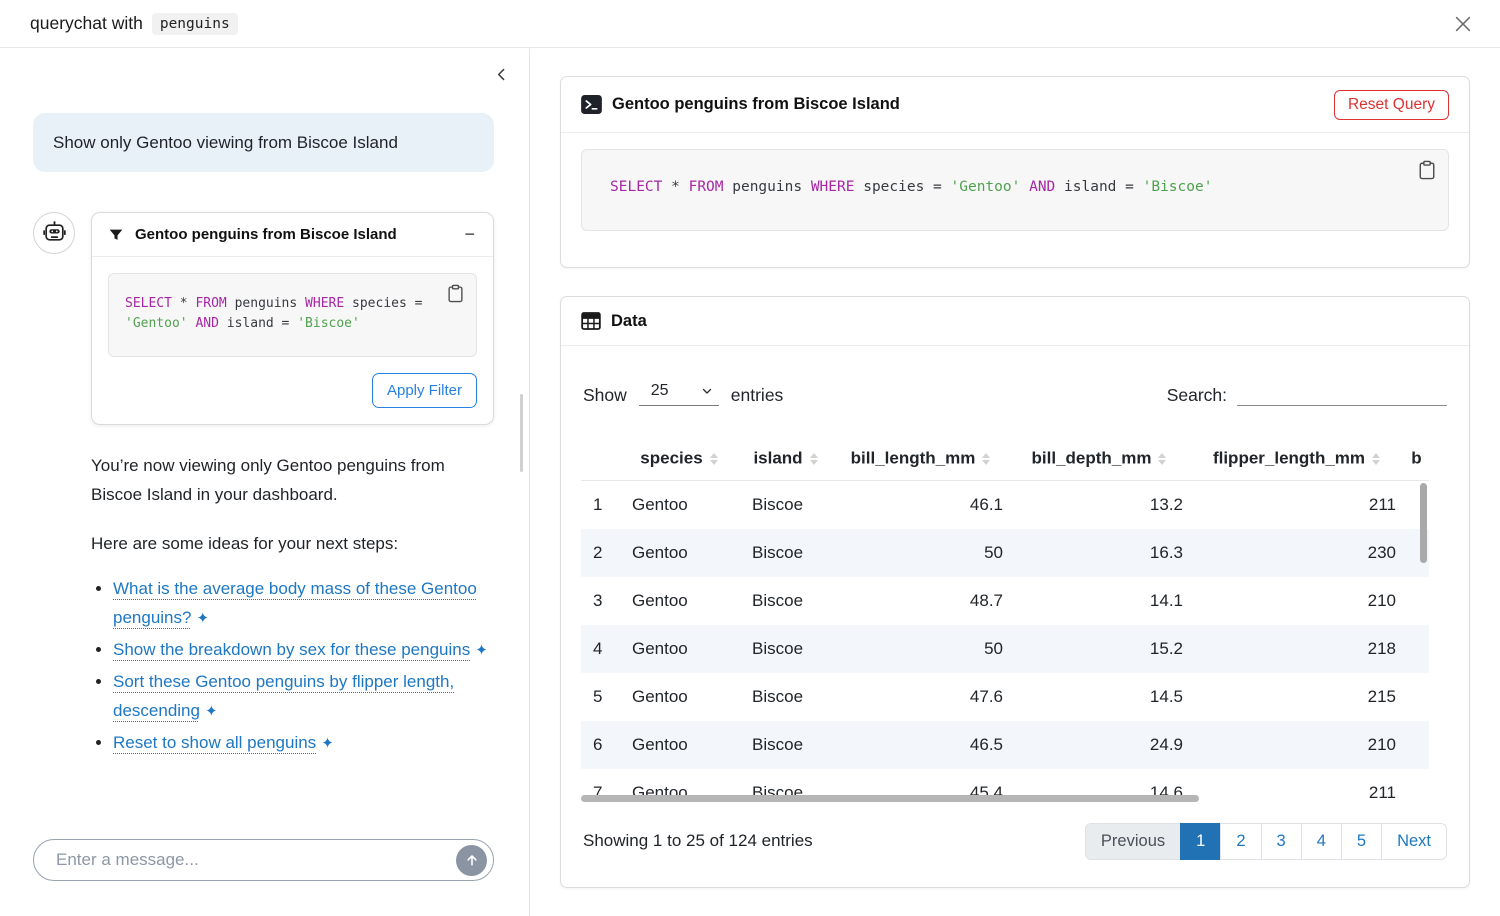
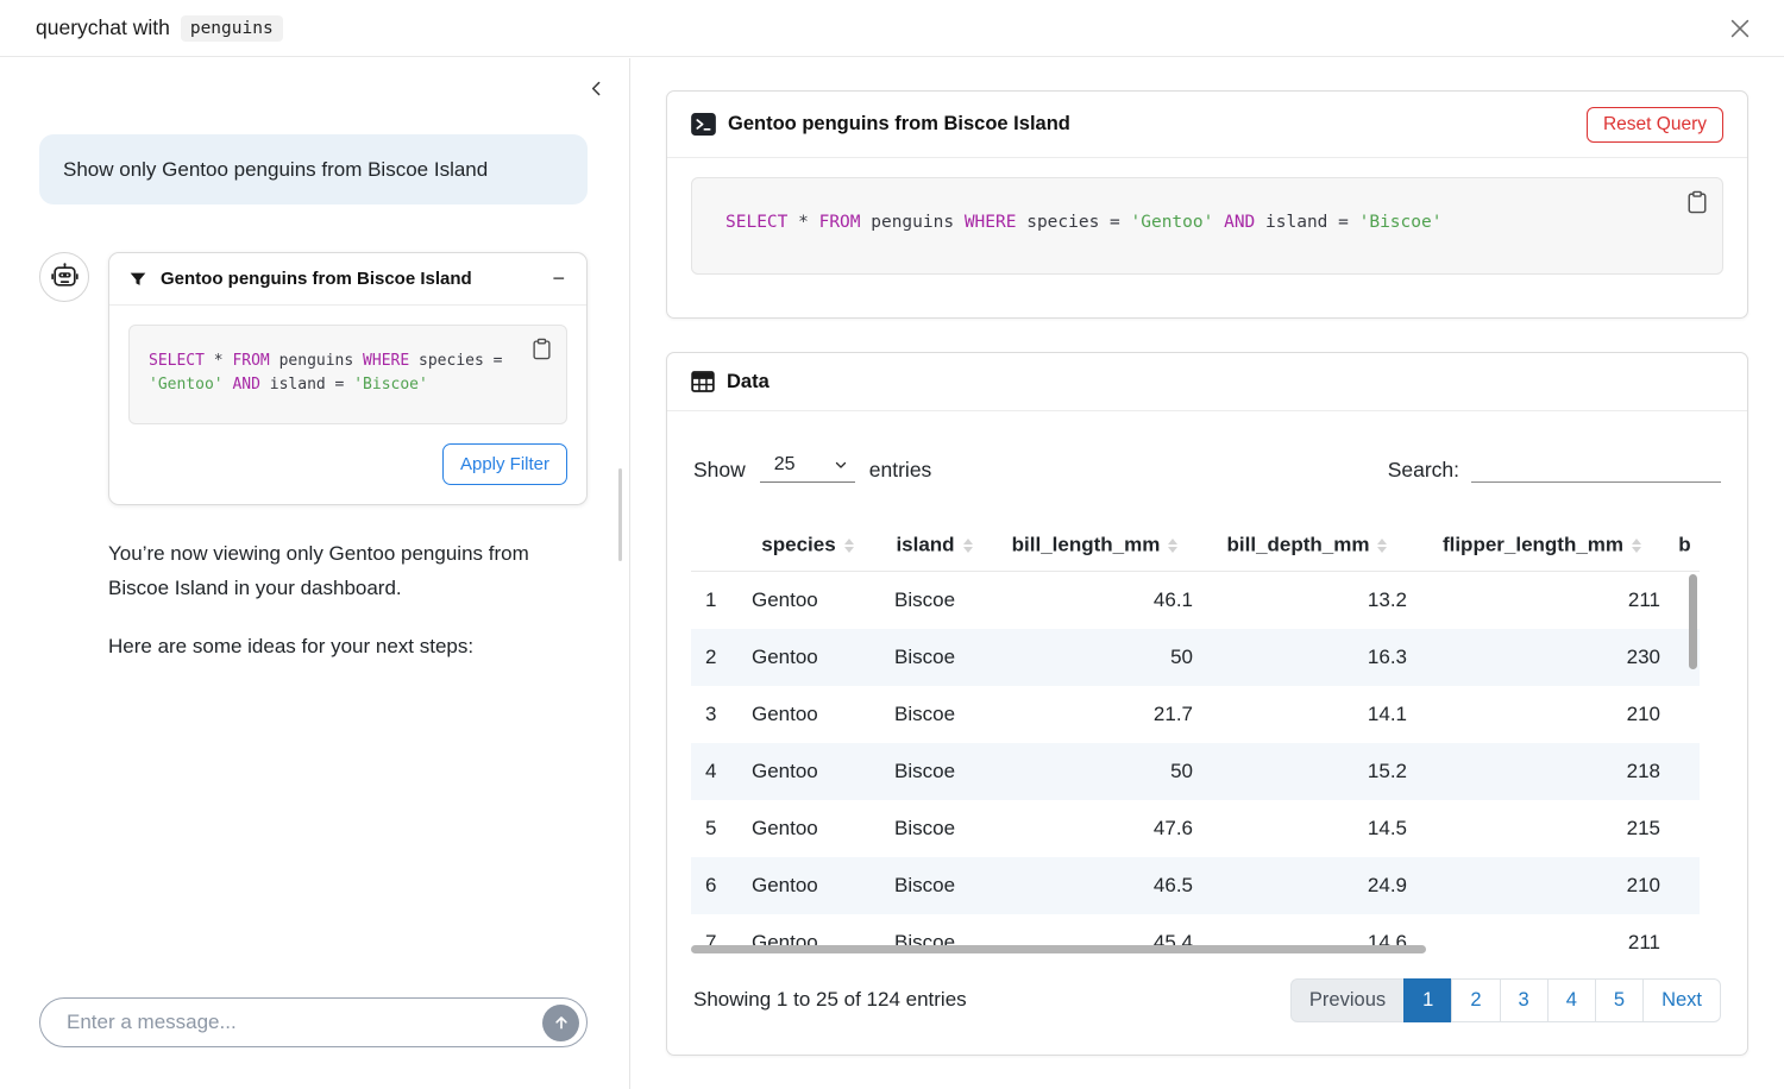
  querychat with
  penguins
- Show only Gentoo viewing from Biscoe Island
+ Show only Gentoo penguins from Biscoe Island
  Gentoo penguins from Biscoe Island
  −
  SELECT * FROM penguins WHERE species = 'Gentoo' AND island = 'Biscoe'
  Apply Filter
  You’re now viewing only Gentoo penguins from Biscoe Island in your dashboard.
  Here are some ideas for your next steps:
- What is the average body mass of these Gentoo penguins? ✦
- Show the breakdown by sex for these penguins ✦
- Sort these Gentoo penguins by flipper length, descending ✦
- Reset to show all penguins ✦
  Enter a message...
  Gentoo penguins from Biscoe Island
  Reset Query
  SELECT * FROM penguins WHERE species = 'Gentoo' AND island = 'Biscoe'
  Data
  Show
  25
  entries
  Search:
  	species	island	bill_length_mm	bill_depth_mm	flipper_length_mm	b
  1	Gentoo	Biscoe	46.1	13.2	211
  2	Gentoo	Biscoe	50	16.3	230
- 3	Gentoo	Biscoe	48.7	14.1	210
+ 3	Gentoo	Biscoe	21.7	14.1	210
  4	Gentoo	Biscoe	50	15.2	218
  5	Gentoo	Biscoe	47.6	14.5	215
  6	Gentoo	Biscoe	46.5	24.9	210
  7	Gentoo	Biscoe	45.4	14.6	211
  Showing 1 to 25 of 124 entries
  Previous
  1
  2
  3
  4
  5
  Next
